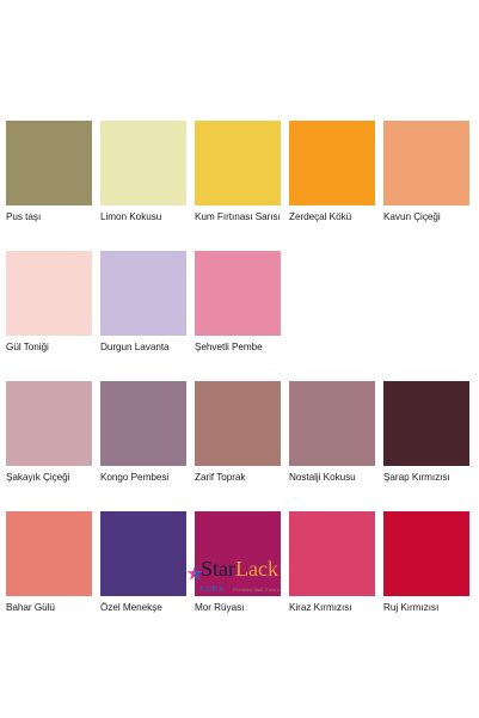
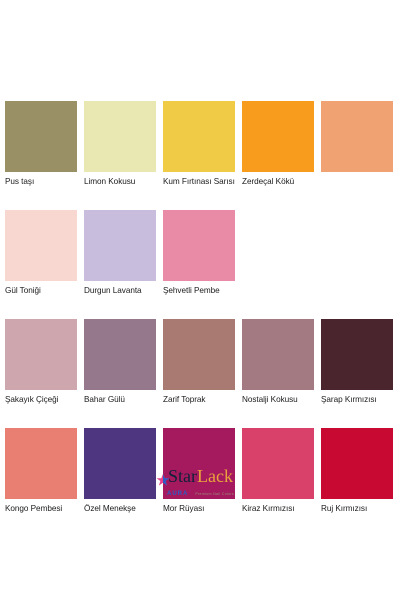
  Pus taşı
  Limon Kokusu
  Kum Fırtınası Sarısı
  Zerdeçal Kökü
- Kavun Çiçeği
  Gül Toniği
  Durgun Lavanta
  Şehvetli Pembe
  Şakayık Çiçeği
- Kongo Pembesi
+ Bahar Gülü
  Zarif Toprak
  Nostalji Kokusu
  Şarap Kırmızısı
- Bahar Gülü
+ Kongo Pembesi
  Özel Menekşe
  Mor Rüyası
  Kiraz Kırmızısı
  Ruj Kırmızısı
  StarLack
